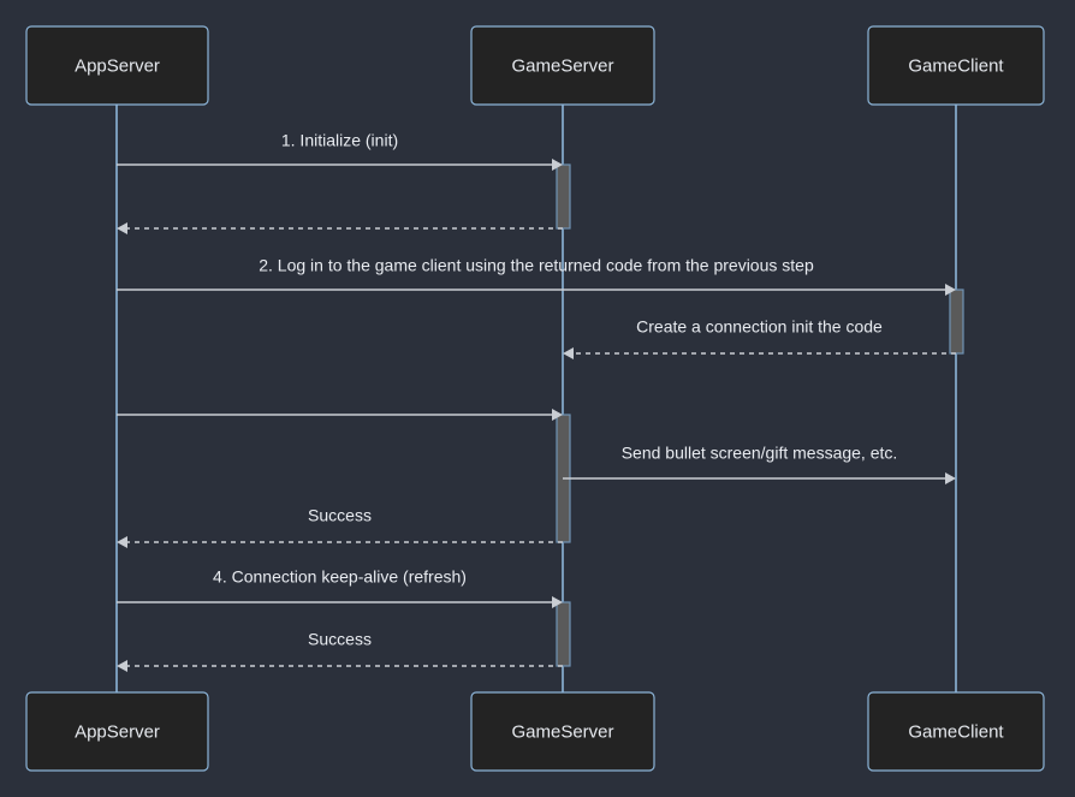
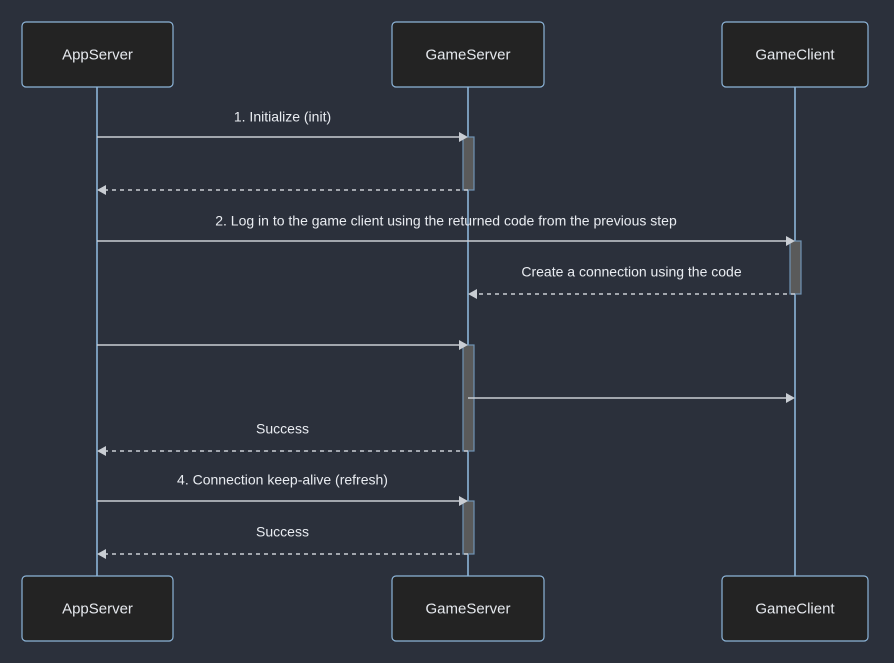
  1. Initialize (init)
  2. Log in to the game client using the returned code from the previous step
- Create a connection init the code
+ Create a connection using the code
- Send bullet screen/gift message, etc.
  Success
  4. Connection keep-alive (refresh)
  Success
  AppServer
  GameServer
  GameClient
  AppServer
  GameServer
  GameClient
